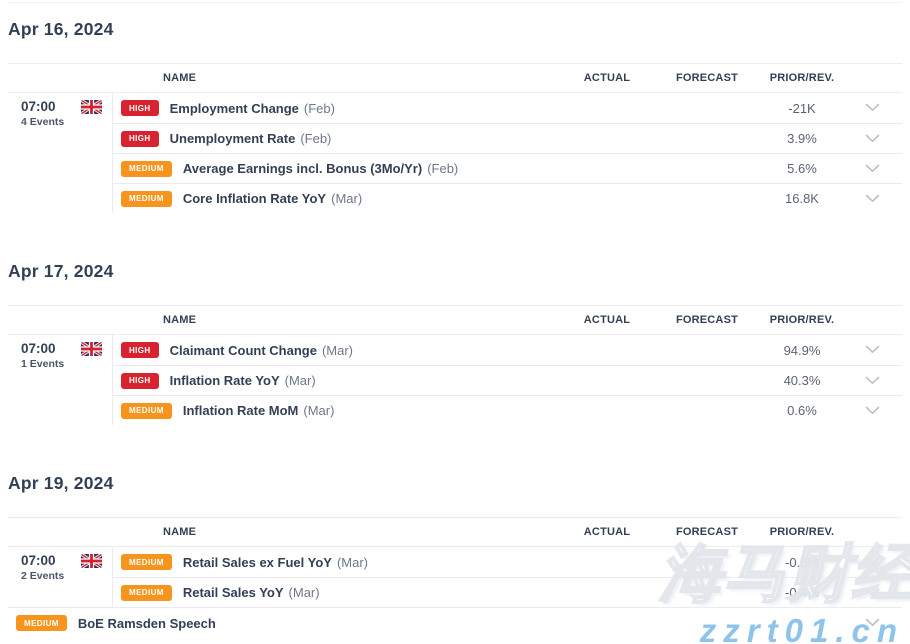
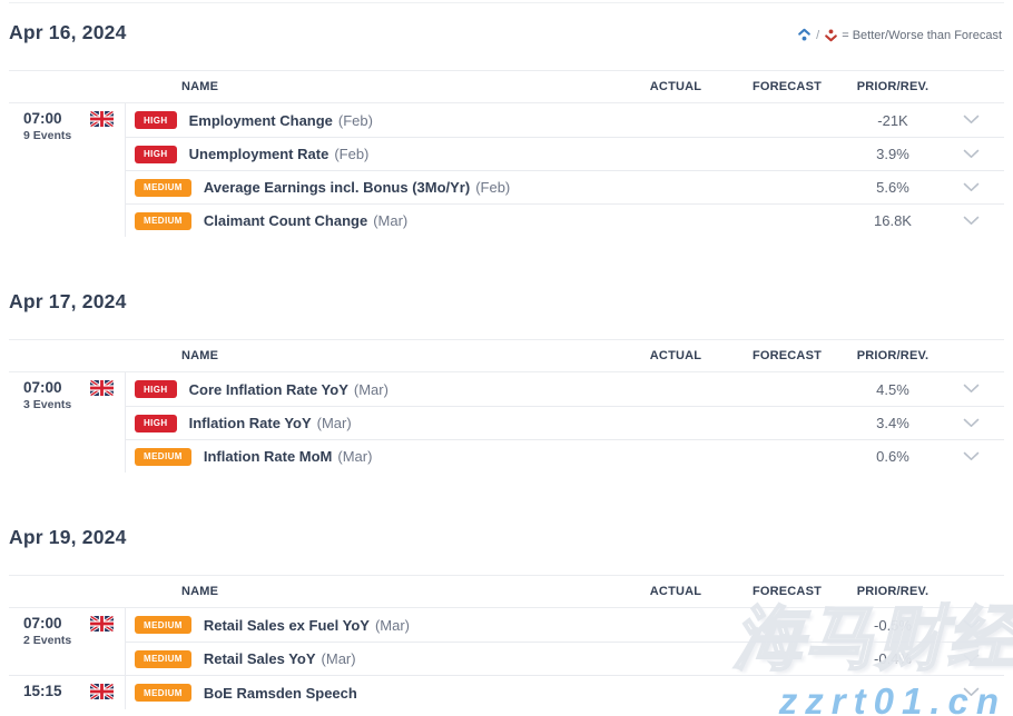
+ /
+ = Better/Worse than Forecast
  Apr 16, 2024
  NAME
  ACTUAL
  FORECAST
  PRIOR/REV.
  07:00
- 4 Events
+ 9 Events
  HIGH
  Employment Change
  (Feb)
  -21K
  HIGH
  Unemployment Rate
  (Feb)
  3.9%
  MEDIUM
  Average Earnings incl. Bonus (3Mo/Yr)
  (Feb)
  5.6%
  MEDIUM
- Core Inflation Rate YoY
+ Claimant Count Change
  (Mar)
  16.8K
  Apr 17, 2024
  NAME
  ACTUAL
  FORECAST
  PRIOR/REV.
  07:00
- 1 Events
+ 3 Events
  HIGH
- Claimant Count Change
+ Core Inflation Rate YoY
  (Mar)
- 94.9%
+ 4.5%
  HIGH
  Inflation Rate YoY
  (Mar)
- 40.3%
+ 3.4%
  MEDIUM
  Inflation Rate MoM
  (Mar)
  0.6%
  Apr 19, 2024
  NAME
  ACTUAL
  FORECAST
  PRIOR/REV.
  07:00
  2 Events
  MEDIUM
  Retail Sales ex Fuel YoY
  (Mar)
  -0.5%
  MEDIUM
  Retail Sales YoY
  (Mar)
  -0.4%
+ 15:15
  MEDIUM
  BoE Ramsden Speech
  海马财经
  zzrt01.cn
